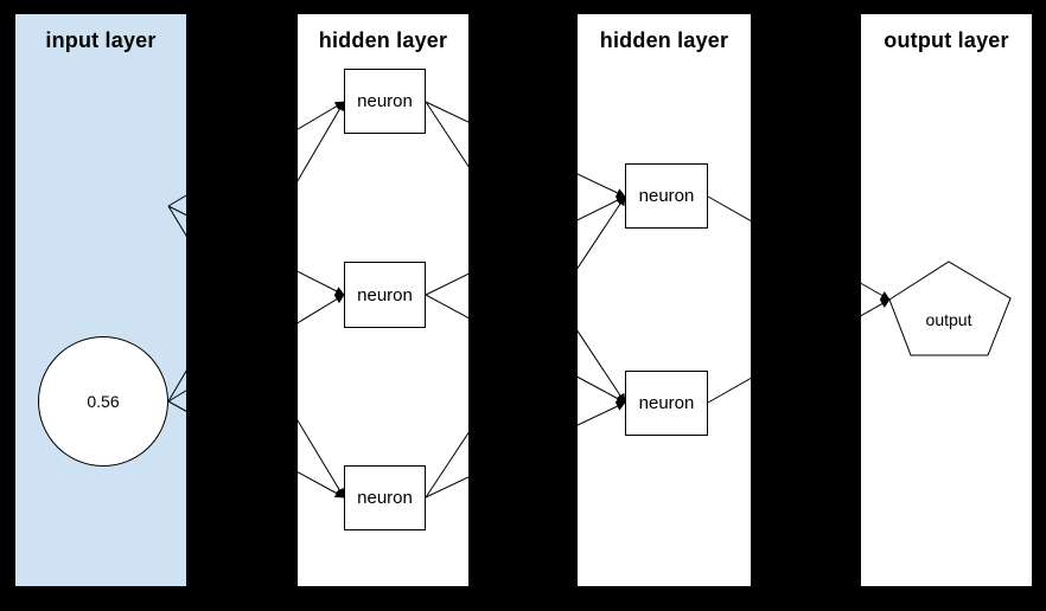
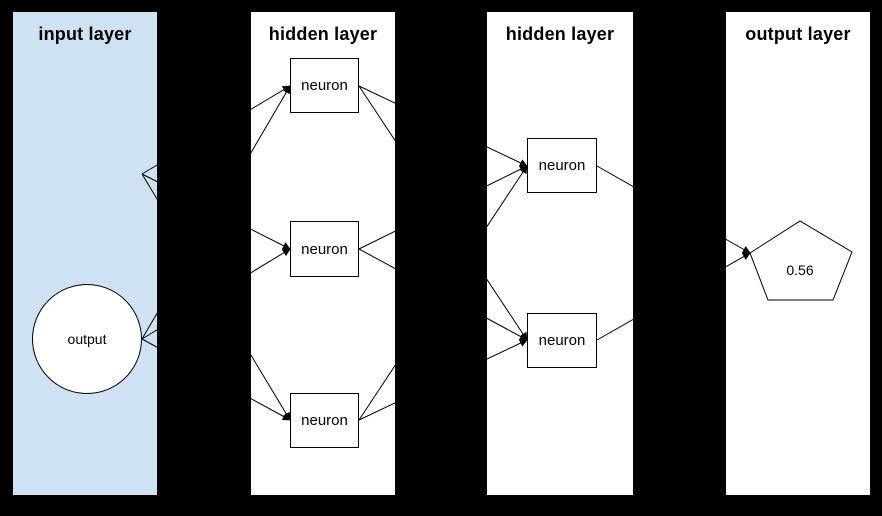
  input layer
  hidden layer
  hidden layer
  output layer
- 0.56
+ output
  neuron
  neuron
  neuron
  neuron
  neuron
- output
+ 0.56
